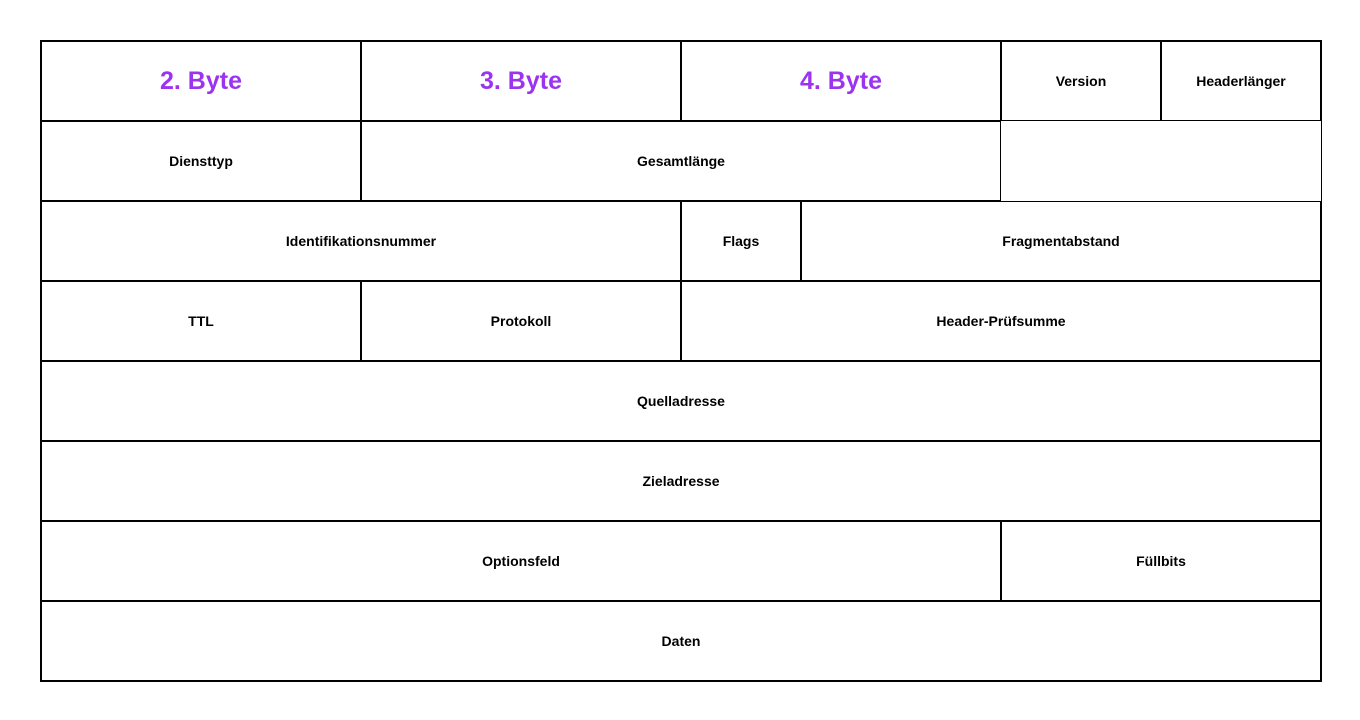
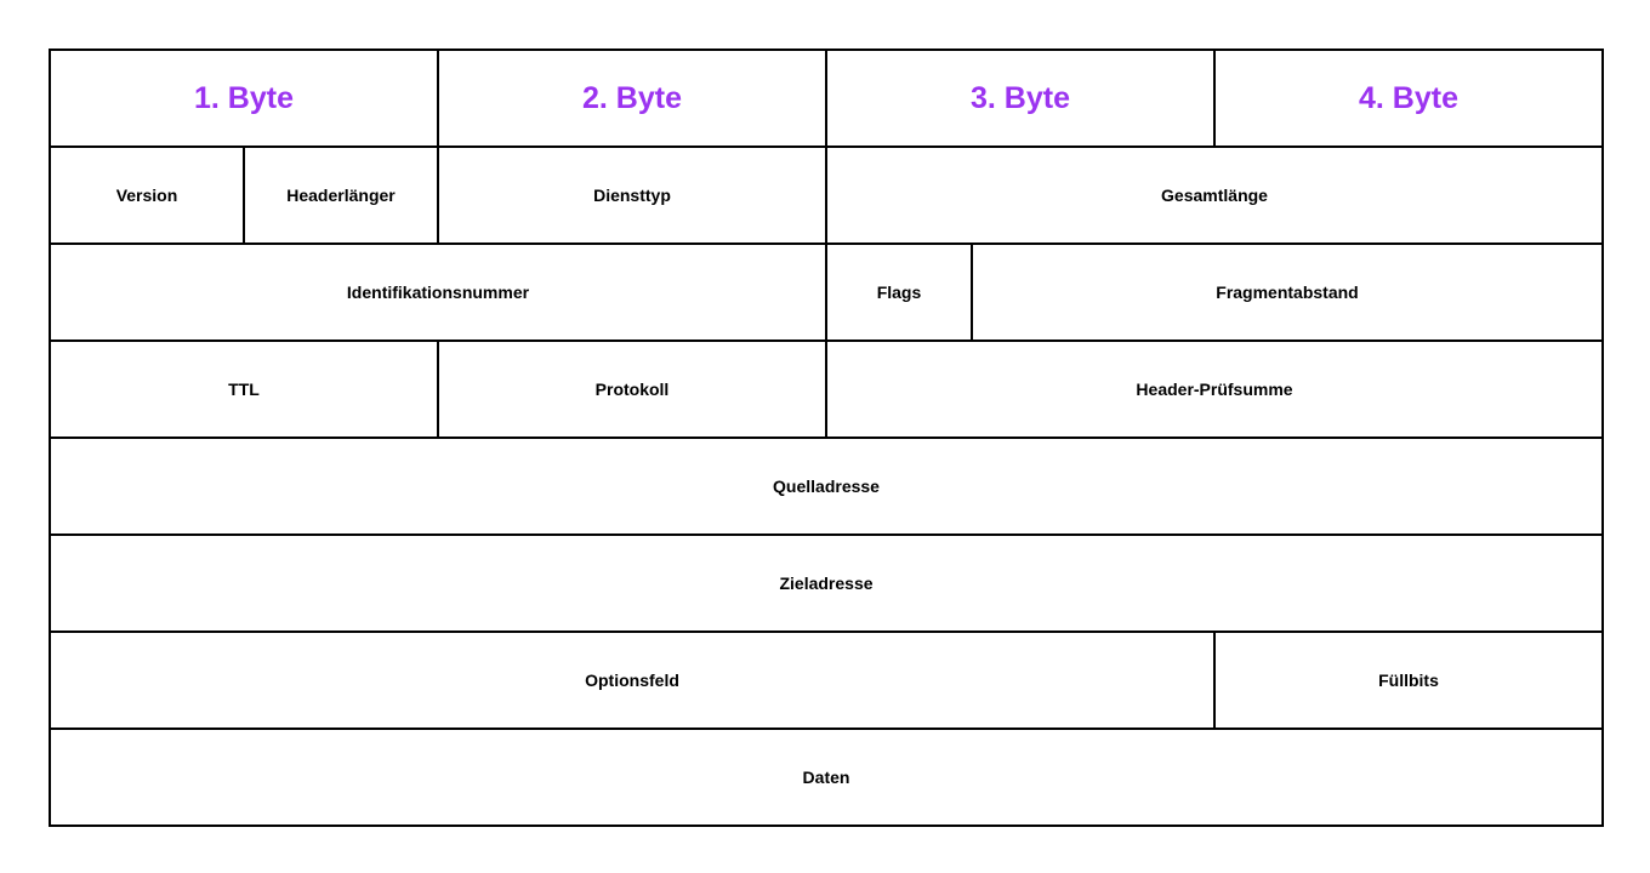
+ 1. Byte
  2. Byte
  3. Byte
  4. Byte
  Version
  Headerlänger
  Diensttyp
  Gesamtlänge
  Identifikationsnummer
  Flags
  Fragmentabstand
  TTL
  Protokoll
  Header-Prüfsumme
  Quelladresse
  Zieladresse
  Optionsfeld
  Füllbits
  Daten
